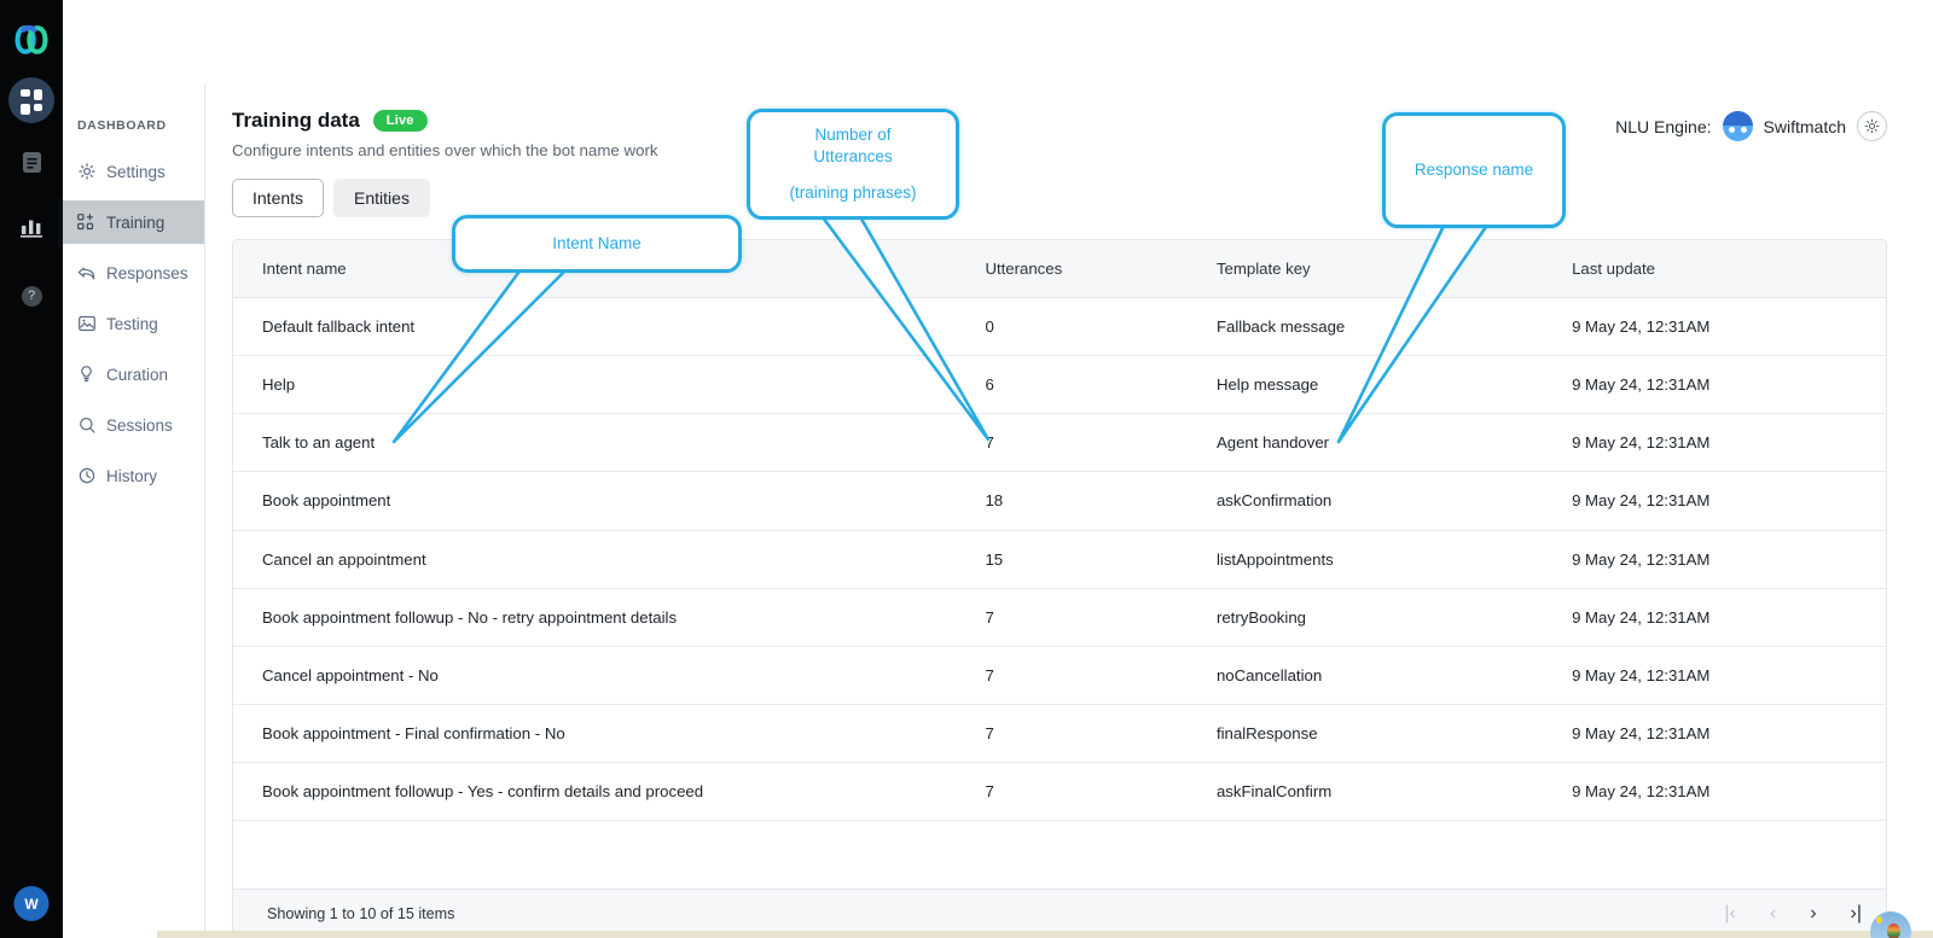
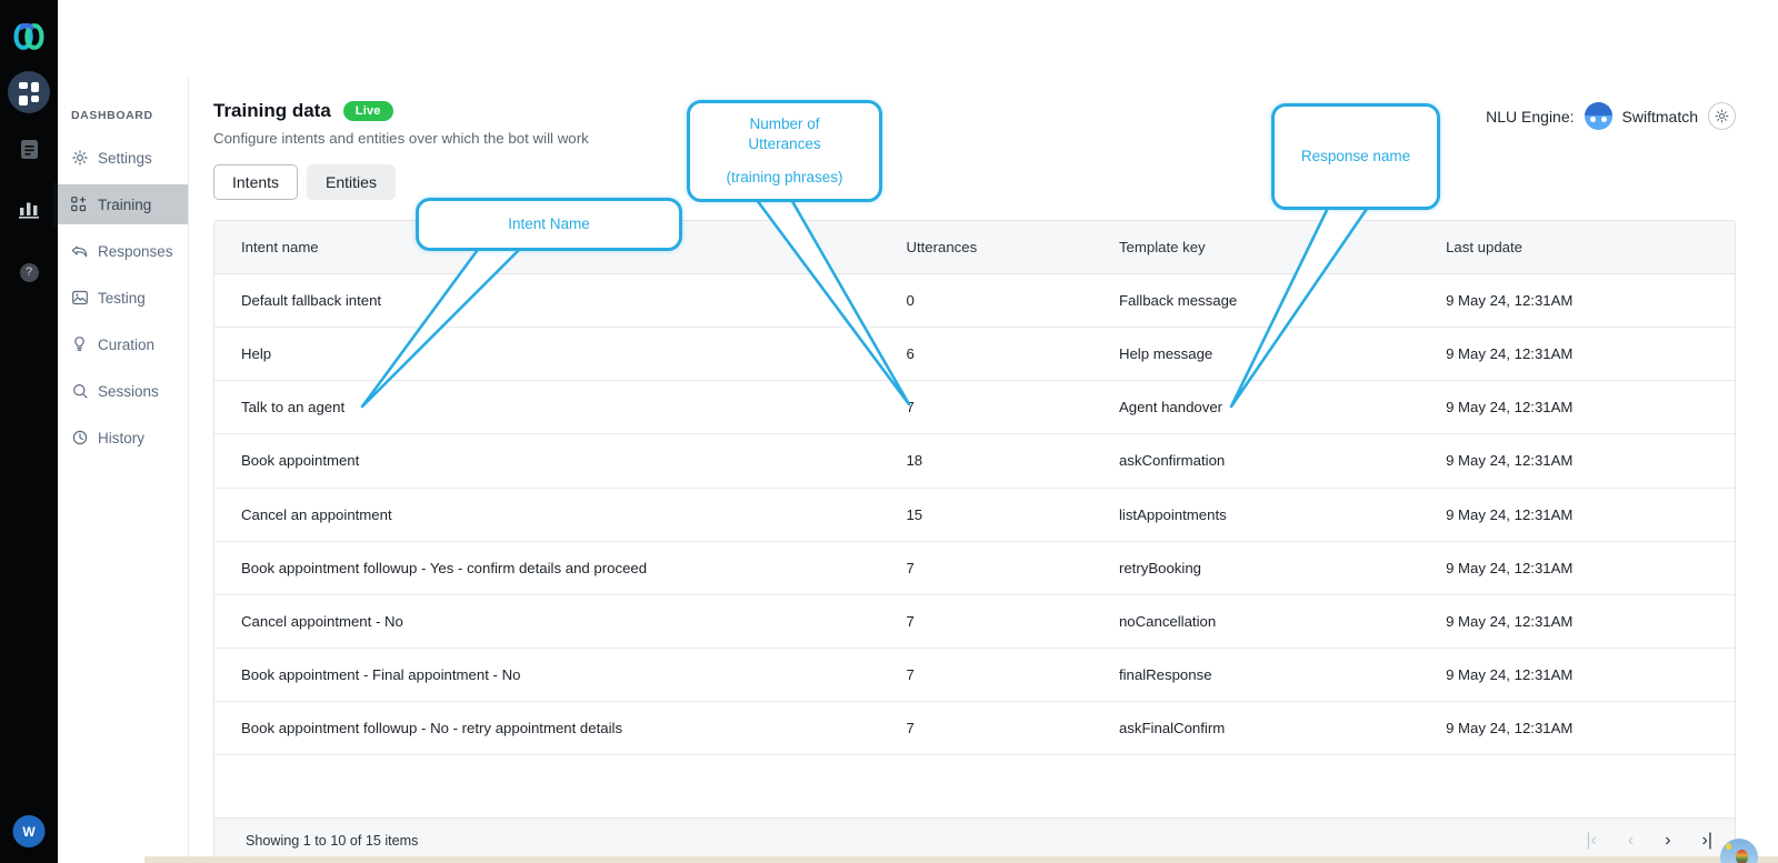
  ?
  W
  DASHBOARD
  Settings
  Training
  Responses
  Testing
  Curation
  Sessions
  History
  Training data
  Live
- Configure intents and entities over which the bot name work
+ Configure intents and entities over which the bot will work
  Intents
  Entities
  NLU Engine:
  Swiftmatch
  Intent name	Utterances	Template key	Last update
  Default fallback intent	0	Fallback message	9 May 24, 12:31AM
  Help	6	Help message	9 May 24, 12:31AM
  Talk to an agent	7	Agent handover	9 May 24, 12:31AM
  Book appointment	18	askConfirmation	9 May 24, 12:31AM
  Cancel an appointment	15	listAppointments	9 May 24, 12:31AM
- Book appointment followup - No - retry appointment details	7	retryBooking	9 May 24, 12:31AM
+ Book appointment followup - Yes - confirm details and proceed	7	retryBooking	9 May 24, 12:31AM
  Cancel appointment - No	7	noCancellation	9 May 24, 12:31AM
- Book appointment - Final confirmation - No	7	finalResponse	9 May 24, 12:31AM
+ Book appointment - Final appointment - No	7	finalResponse	9 May 24, 12:31AM
- Book appointment followup - Yes - confirm details and proceed	7	askFinalConfirm	9 May 24, 12:31AM
+ Book appointment followup - No - retry appointment details	7	askFinalConfirm	9 May 24, 12:31AM
  Showing 1 to 10 of 15 items
  |‹
  ‹
  ›
  ›|
  Intent Name
  Number of Utterances
  (training phrases)
  Response name
